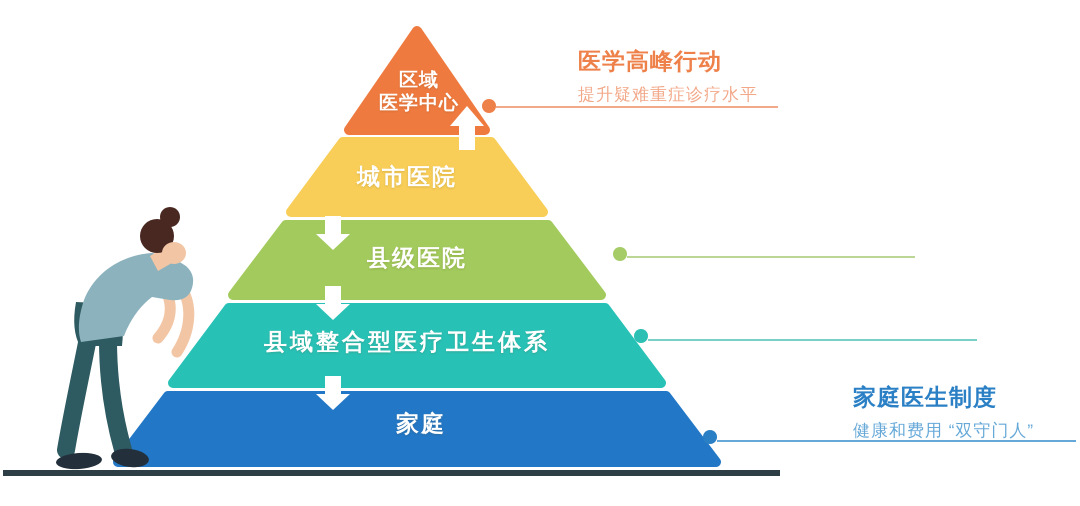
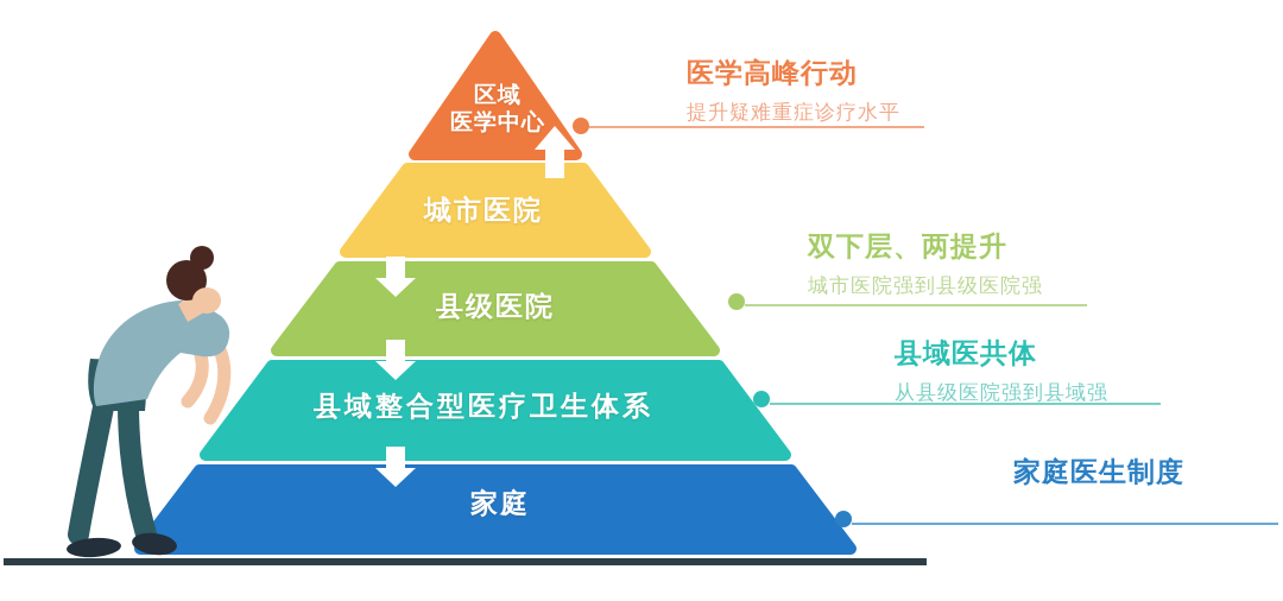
  区域
  医学中心
  城市医院
  县级医院
  县域整合型医疗卫生体系
  家庭
  医学高峰行动
  提升疑难重症诊疗水平
+ 双下层、两提升
+ 城市医院强到县级医院强
+ 县域医共体
+ 从县级医院强到县域强
  家庭医生制度
- 健康和费用 “双守门人”
